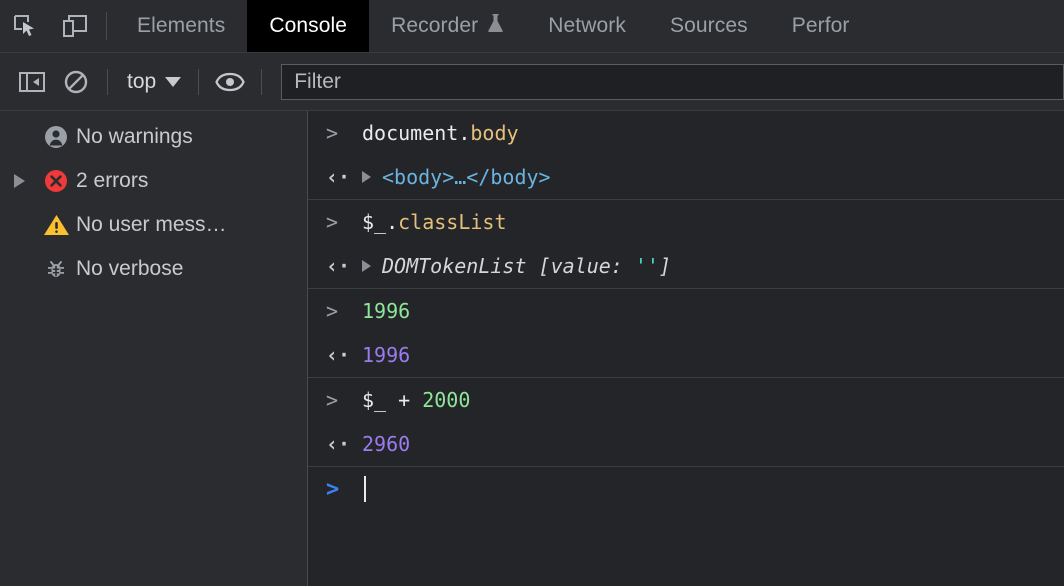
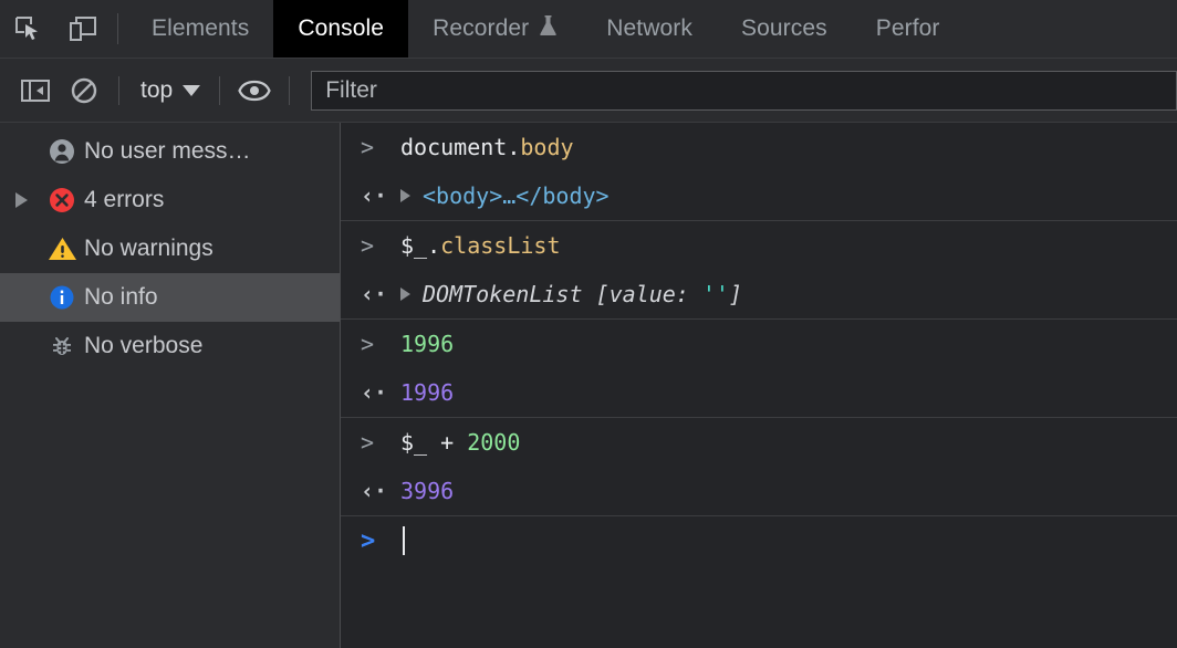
  Elements
  Console
  Recorder
  Network
  Sources
  Perfor
  top
  Filter
- No warnings
+ No user mess…
- 2 errors
+ 4 errors
- No user mess…
+ No warnings
+ No info
  No verbose
  >
  document.
  body
  ‹·
  <body>…</body>
  >
  $_.
  classList
  ‹·
  DOMTokenList [value:
  ''
  ]
  >
  1996
  ‹·
  1996
  >
  $_ +
  2000
  ‹·
- 2960
+ 3996
  >
